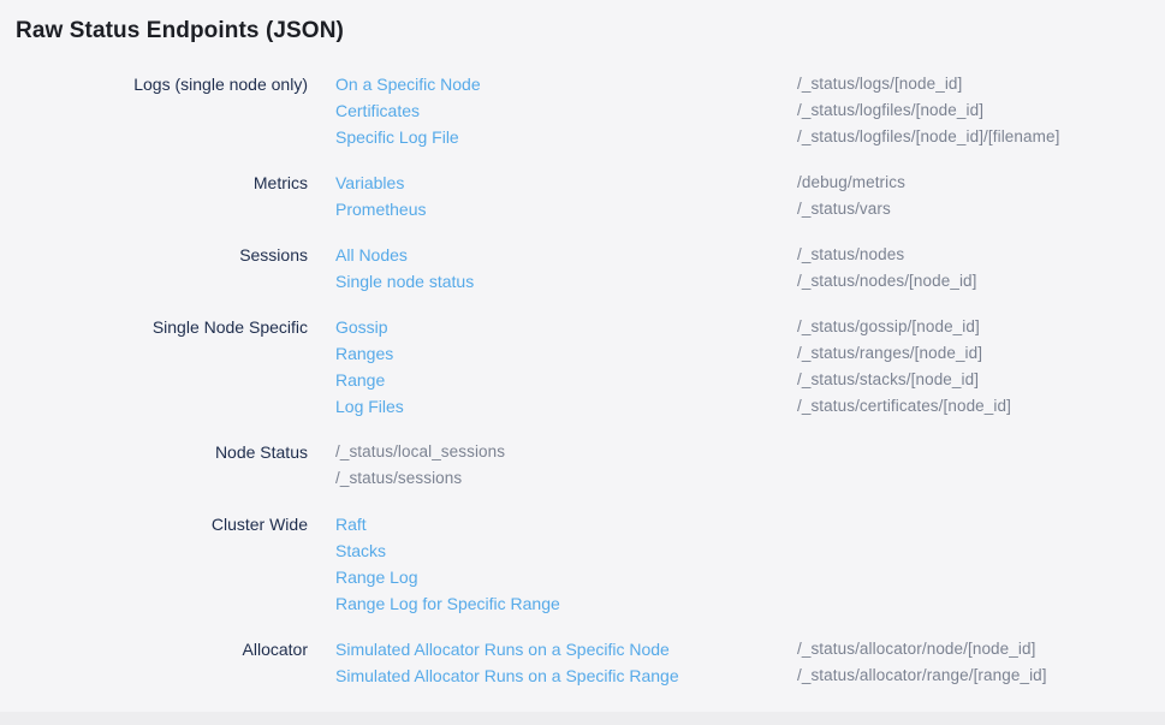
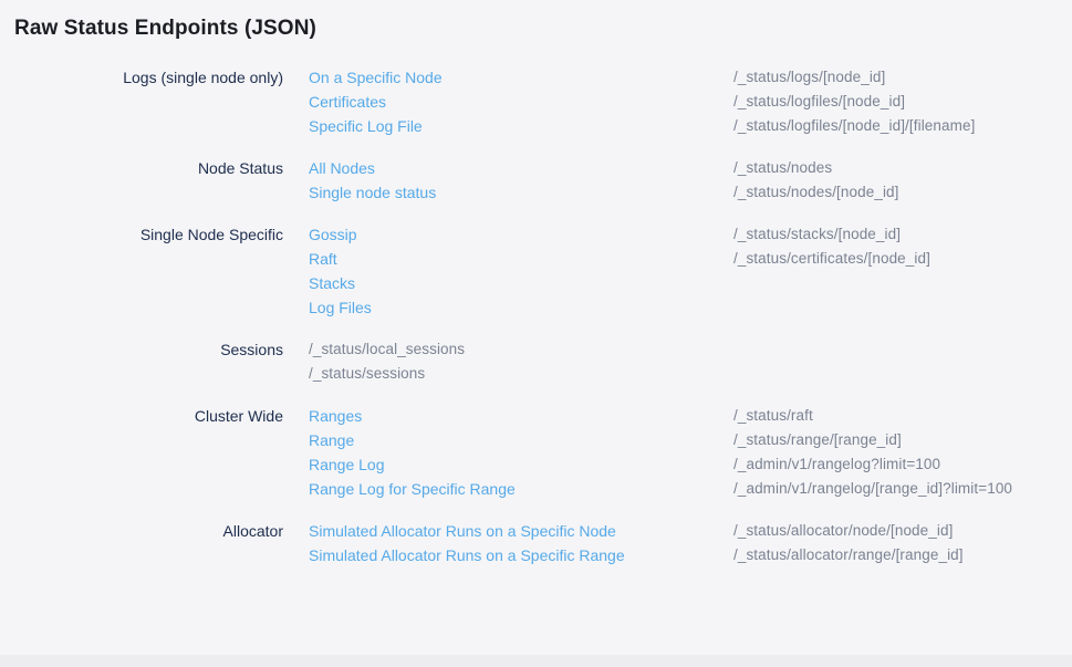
  Raw Status Endpoints (JSON)
  Logs (single node only)
  On a Specific Node
  Certificates
  Specific Log File
  /_status/logs/[node_id]
  /_status/logfiles/[node_id]
  /_status/logfiles/[node_id]/[filename]
- Metrics
- Variables
- Prometheus
- /debug/metrics
- /_status/vars
- Sessions
+ Node Status
  All Nodes
  Single node status
  /_status/nodes
  /_status/nodes/[node_id]
  Single Node Specific
  Gossip
- Ranges
+ Raft
- Range
+ Stacks
  Log Files
- /_status/gossip/[node_id]
- /_status/ranges/[node_id]
  /_status/stacks/[node_id]
  /_status/certificates/[node_id]
- Node Status
+ Sessions
  /_status/local_sessions
  /_status/sessions
  Cluster Wide
- Raft
+ Ranges
- Stacks
+ Range
  Range Log
  Range Log for Specific Range
+ /_status/raft
+ /_status/range/[range_id]
+ /_admin/v1/rangelog?limit=100
+ /_admin/v1/rangelog/[range_id]?limit=100
  Allocator
  Simulated Allocator Runs on a Specific Node
  Simulated Allocator Runs on a Specific Range
  /_status/allocator/node/[node_id]
  /_status/allocator/range/[range_id]
